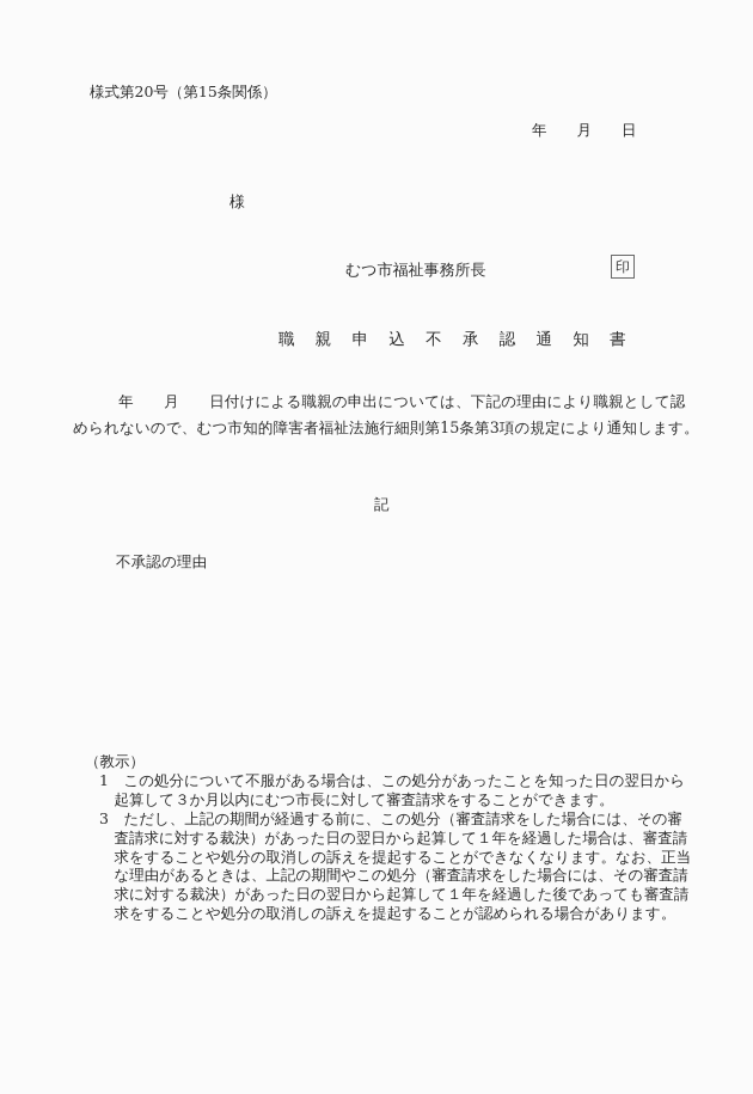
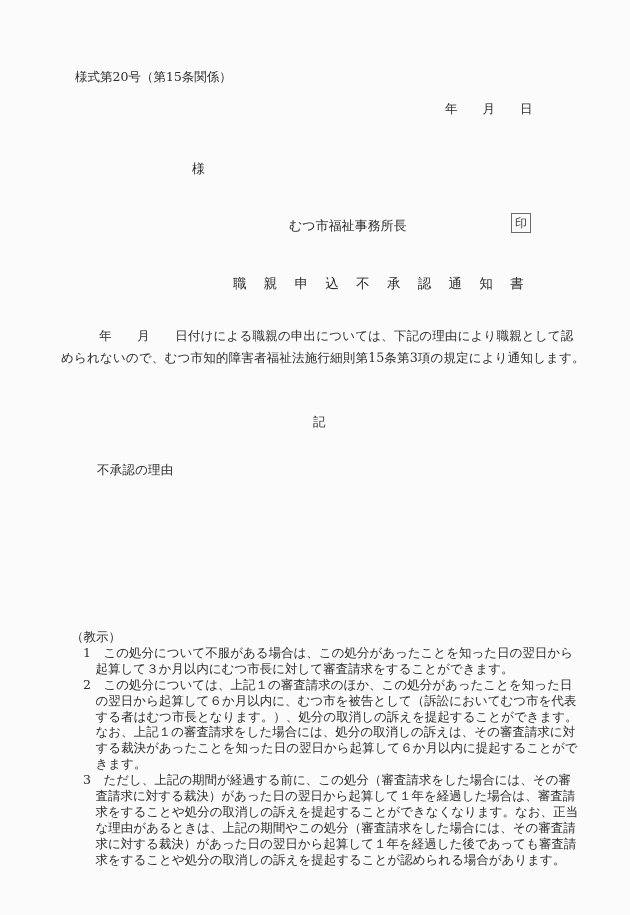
  様式第20号（第15条関係）
  年 月 日
  様
  むつ市福祉事務所長
  印
  職 親 申 込 不 承 認 通 知 書
  年 月 日付けによる職親の申出については、下記の理由により職親として認
  められないので、むつ市知的障害者福祉法施行細則第15条第3項の規定により通知します。
  記
  不承認の理由
  （教示）
  1 この処分について不服がある場合は、この処分があったことを知った日の翌日から
  起算して３か月以内にむつ市長に対して審査請求をすることができます。
+ 2 この処分については、上記１の審査請求のほか、この処分があったことを知った日
+ の翌日から起算して６か月以内に、むつ市を被告として（訴訟においてむつ市を代表
+ する者はむつ市長となります。）、処分の取消しの訴えを提起することができます。
+ なお、上記１の審査請求をした場合には、処分の取消しの訴えは、その審査請求に対
+ する裁決があったことを知った日の翌日から起算して６か月以内に提起することがで
+ きます。
  3 ただし、上記の期間が経過する前に、この処分（審査請求をした場合には、その審
  査請求に対する裁決）があった日の翌日から起算して１年を経過した場合は、審査請
  求をすることや処分の取消しの訴えを提起することができなくなります。なお、正当
  な理由があるときは、上記の期間やこの処分（審査請求をした場合には、その審査請
  求に対する裁決）があった日の翌日から起算して１年を経過した後であっても審査請
  求をすることや処分の取消しの訴えを提起することが認められる場合があります。
